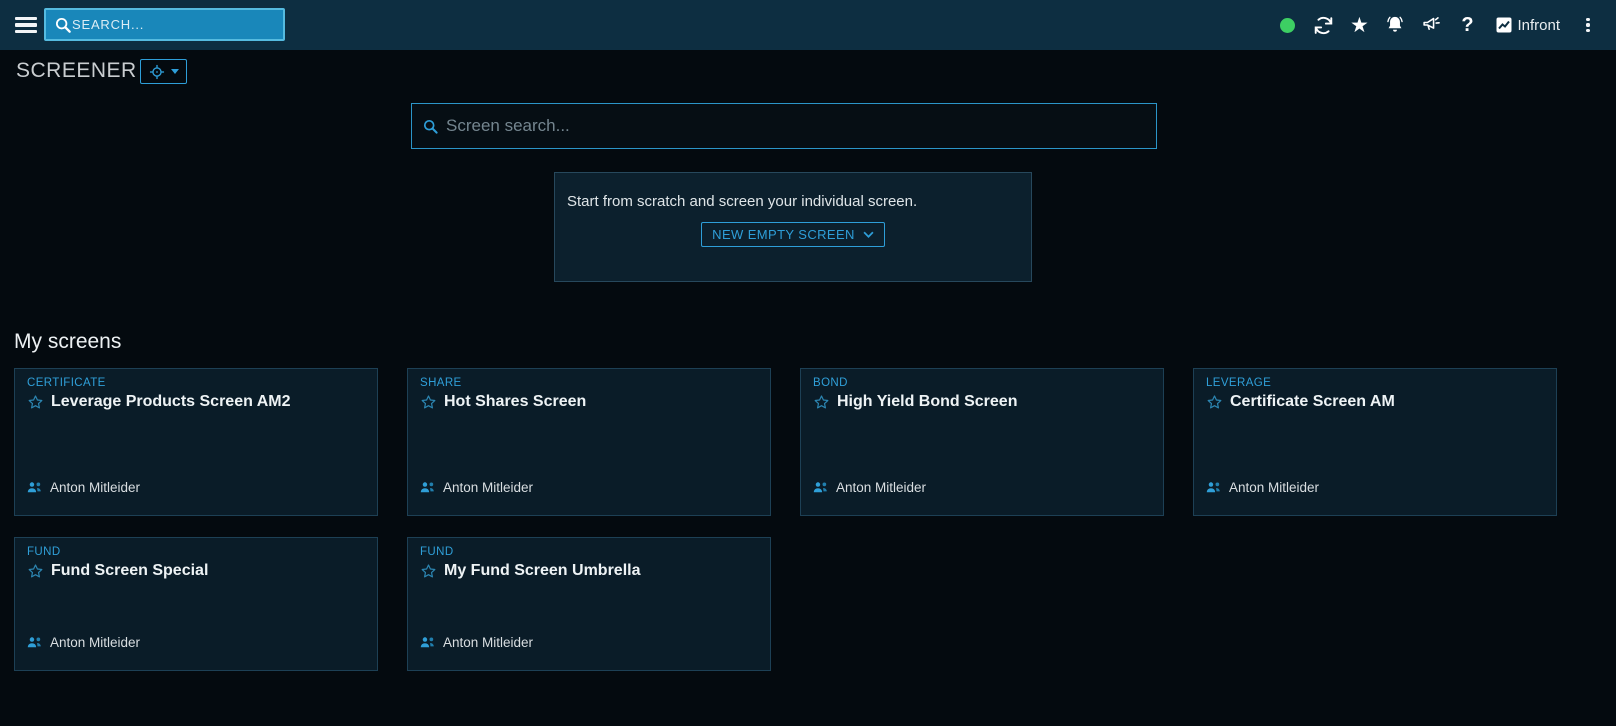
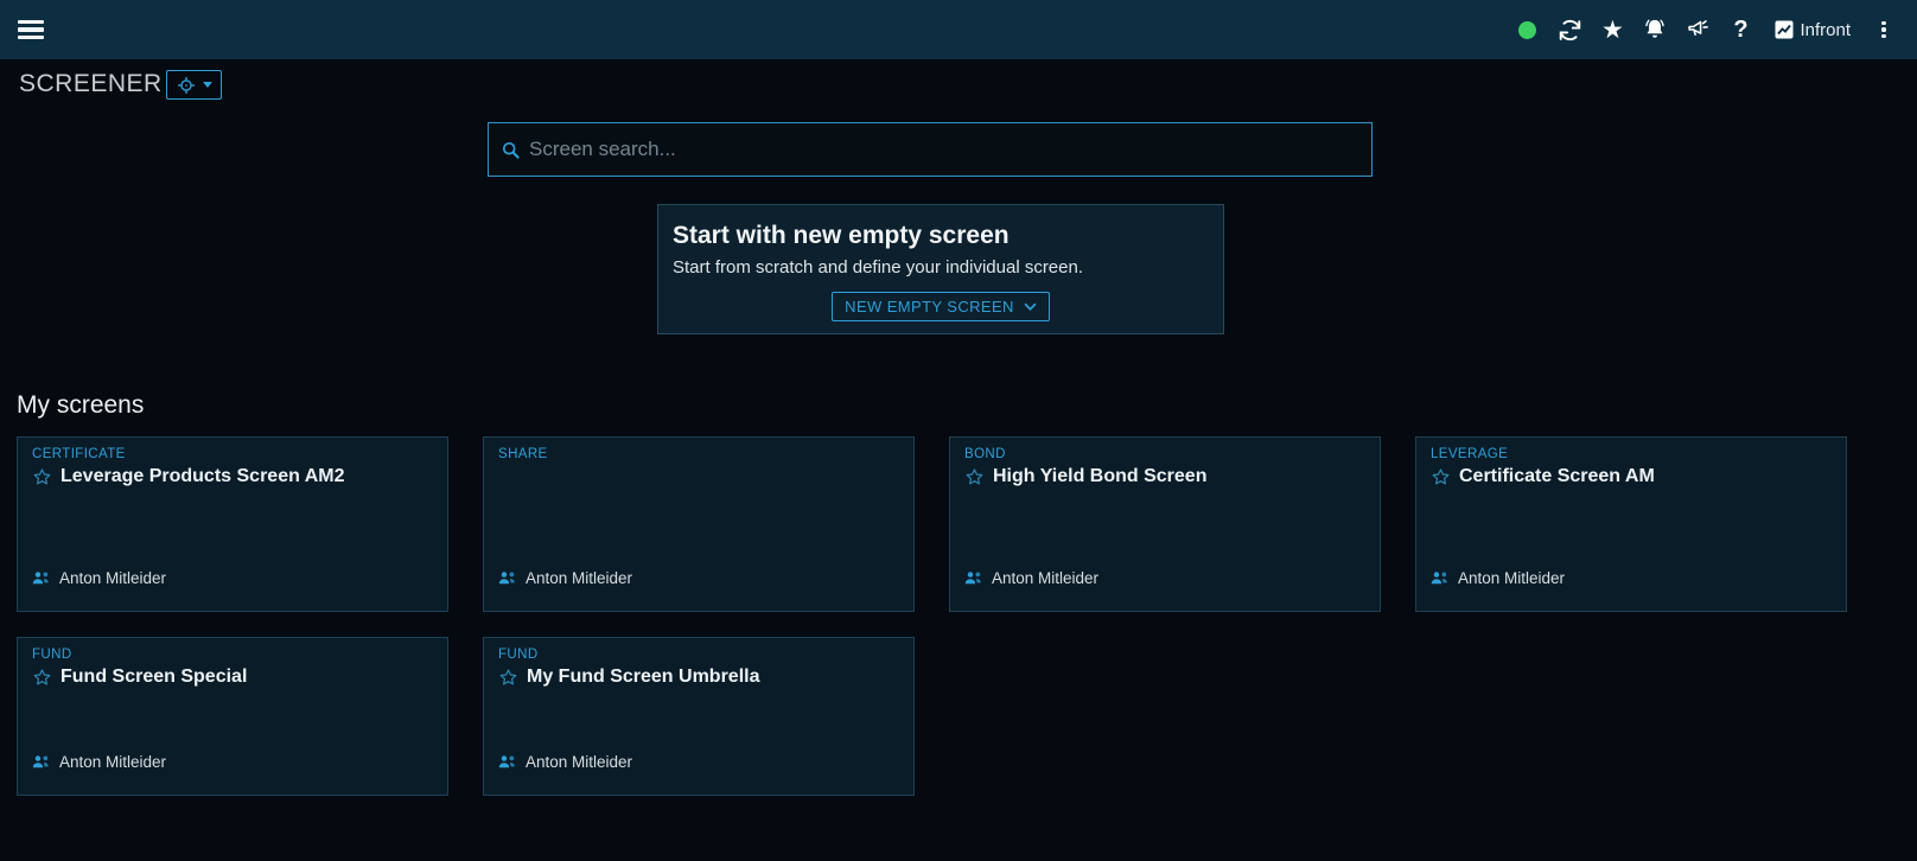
- SEARCH...
  ★
  ?
  Infront
  SCREENER
  Screen search...
+ Start with new empty screen
- Start from scratch and screen your individual screen.
+ Start from scratch and define your individual screen.
  NEW EMPTY SCREEN
  My screens
  CERTIFICATE
  Leverage Products Screen AM2
  Anton Mitleider
  SHARE
- Hot Shares Screen
  Anton Mitleider
  BOND
  High Yield Bond Screen
  Anton Mitleider
  LEVERAGE
  Certificate Screen AM
  Anton Mitleider
  FUND
  Fund Screen Special
  Anton Mitleider
  FUND
  My Fund Screen Umbrella
  Anton Mitleider
